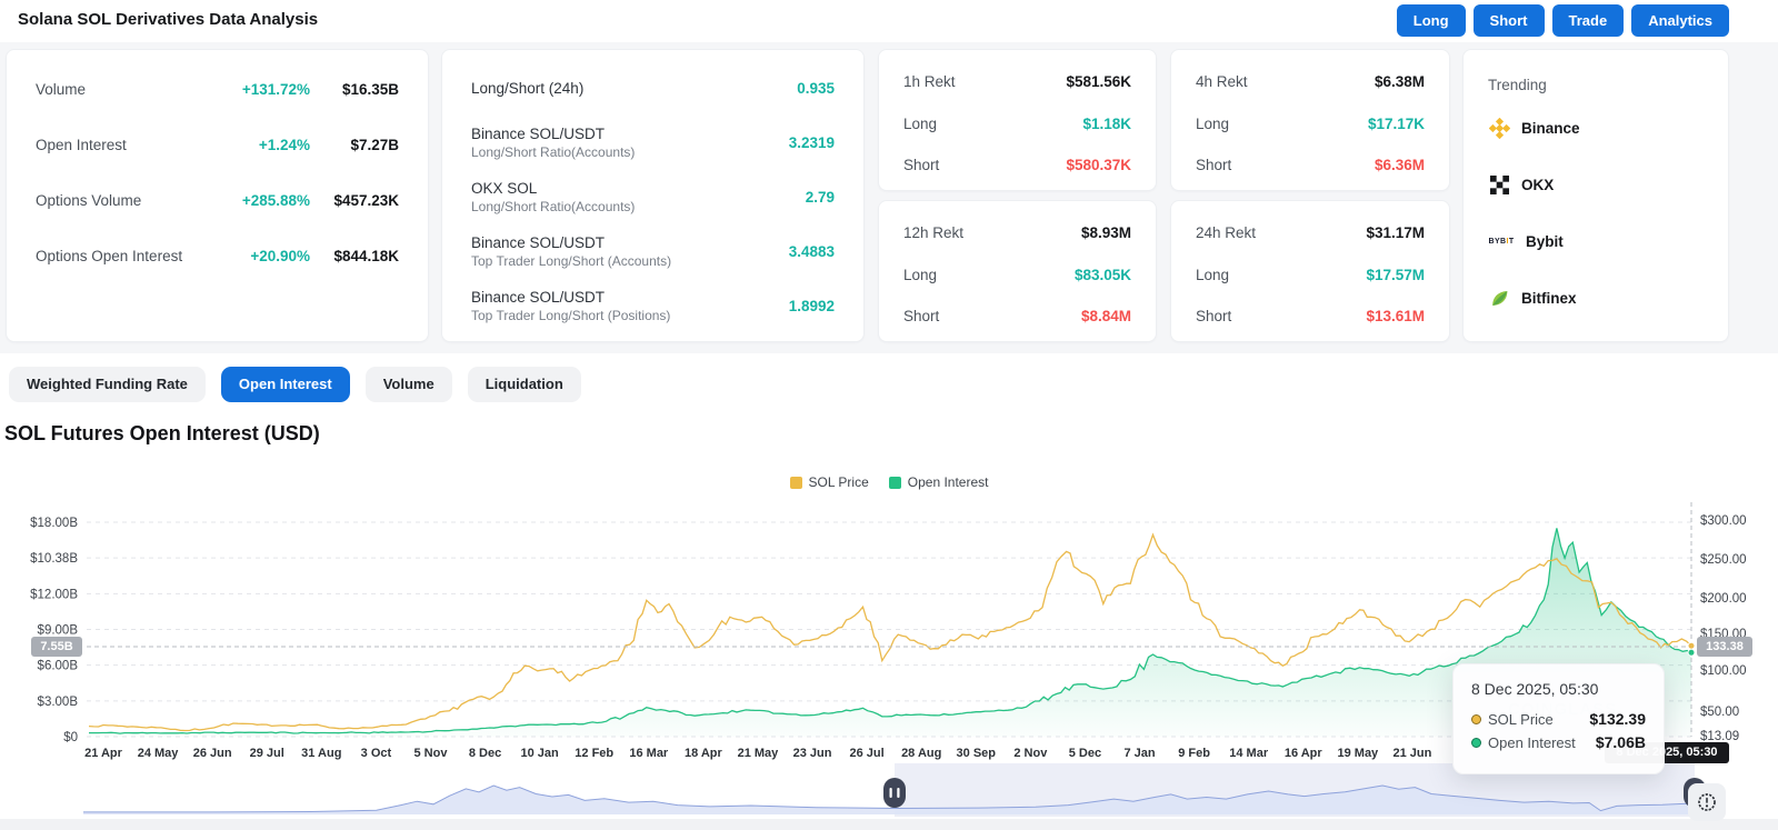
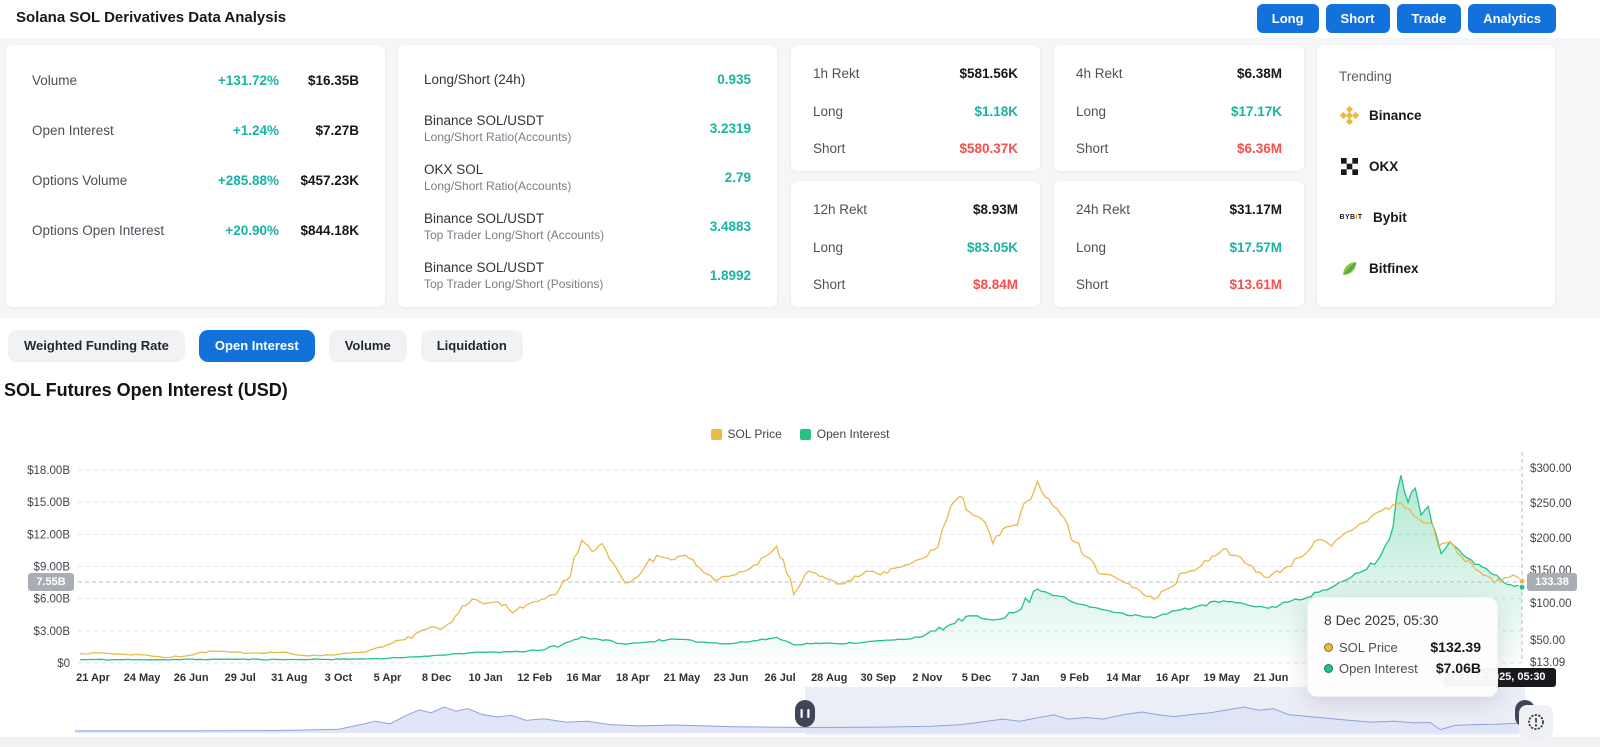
  $18.00B
- $10.38B
+ $15.00B
  $12.00B
  $9.00B
  $6.00B
  $3.00B
  $0
  $300.00
  $250.00
  $200.00
  $150.00
  $100.00
  $50.00
  $13.09
  21 Apr
  24 May
  26 Jun
  29 Jul
  31 Aug
  3 Oct
- 5 Nov
+ 5 Apr
  8 Dec
  10 Jan
  12 Feb
  16 Mar
  18 Apr
  21 May
  23 Jun
  26 Jul
  28 Aug
  30 Sep
  2 Nov
  5 Dec
  7 Jan
  9 Feb
  14 Mar
  16 Apr
  19 May
  21 Jun
  Solana SOL Derivatives Data Analysis
  Long
  Short
  Trade
  Analytics
  Volume
  +131.72%
  $16.35B
  Open Interest
  +1.24%
  $7.27B
  Options Volume
  +285.88%
  $457.23K
  Options Open Interest
  +20.90%
  $844.18K
  Long/Short (24h)
  0.935
  Binance SOL/USDT
  Long/Short Ratio(Accounts)
  3.2319
  OKX SOL
  Long/Short Ratio(Accounts)
  2.79
  Binance SOL/USDT
  Top Trader Long/Short (Accounts)
  3.4883
  Binance SOL/USDT
  Top Trader Long/Short (Positions)
  1.8992
  1h Rekt
  $581.56K
  Long
  $1.18K
  Short
  $580.37K
  4h Rekt
  $6.38M
  Long
  $17.17K
  Short
  $6.36M
  12h Rekt
  $8.93M
  Long
  $83.05K
  Short
  $8.84M
  24h Rekt
  $31.17M
  Long
  $17.57M
  Short
  $13.61M
  Trending
  Binance
  OKX
  Bybit
  Bitfinex
  Weighted Funding Rate
  Open Interest
  Volume
  Liquidation
  SOL Futures Open Interest (USD)
  SOL Price
  Open Interest
  7.55B
  133.38
  8 Dec 2025, 05:30
  SOL Price
  $132.39
  Open Interest
  $7.06B
